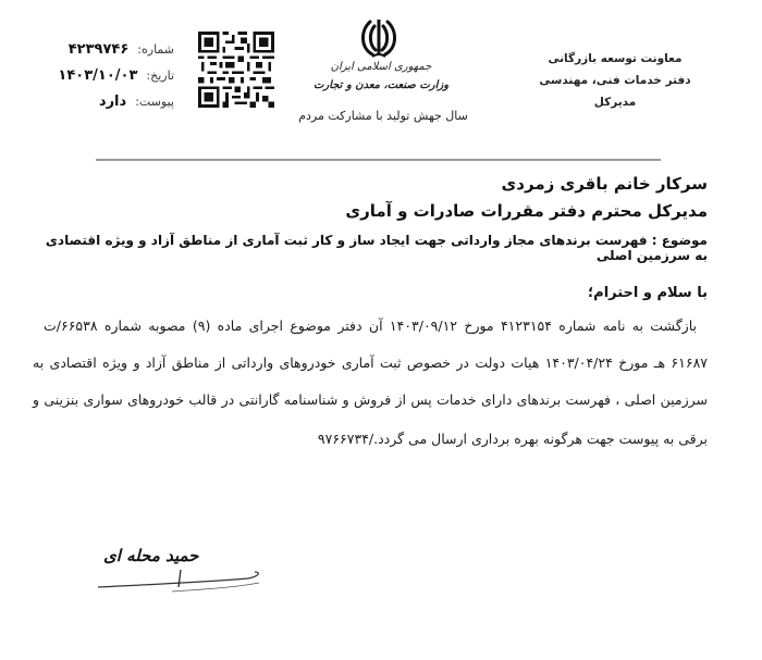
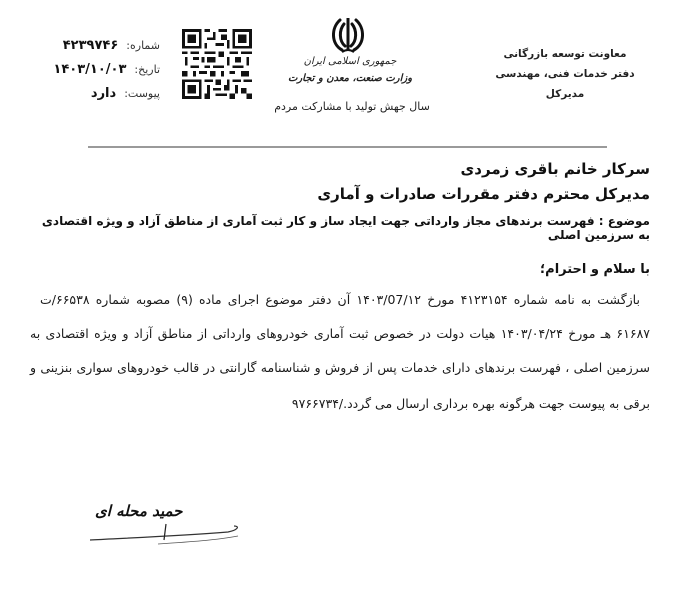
  شماره:
  ۴۲۳۹۷۴۶
  تاریخ:
  ۱۴۰۳/۱۰/۰۳
  پیوست:
  دارد
  جمهوری اسلامی ایران
  وزارت صنعت، معدن و تجارت
  سال جهش تولید با مشارکت مردم
  معاونت توسعه بازرگانی
  دفتر خدمات فنی، مهندسی
  مدیرکل
  سرکار خانم باقری زمردی
  مدیرکل محترم دفتر مقررات صادرات و آماری
  موضوع : فهرست برندهای مجاز وارداتی جهت ایجاد ساز و کار ثبت آماری از مناطق آزاد و ویژه اقتصادی به سرزمین اصلی
  با سلام و احترام؛
- بازگشت به نامه شماره ۴۱۲۳۱۵۴ مورخ ۱۴۰۳/۰۹/۱۲ آن دفتر موضوع اجرای ماده (۹) مصوبه شماره ۶۶۵۳۸/ت
+ بازگشت به نامه شماره ۴۱۲۳۱۵۴ مورخ ۱۴۰۳/07/۱۲ آن دفتر موضوع اجرای ماده (۹) مصوبه شماره ۶۶۵۳۸/ت
  ۶۱۶۸۷ هـ مورخ ۱۴۰۳/۰۴/۲۴ هیات دولت در خصوص ثبت آماری خودروهای وارداتی از مناطق آزاد و ویژه اقتصادی به
  سرزمین اصلی ، فهرست برندهای دارای خدمات پس از فروش و شناسنامه گارانتی در قالب خودروهای سواری بنزینی و
  برقی به پیوست جهت هرگونه بهره برداری ارسال می گردد./۹۷۶۶۷۳۴
  حمید محله ای
